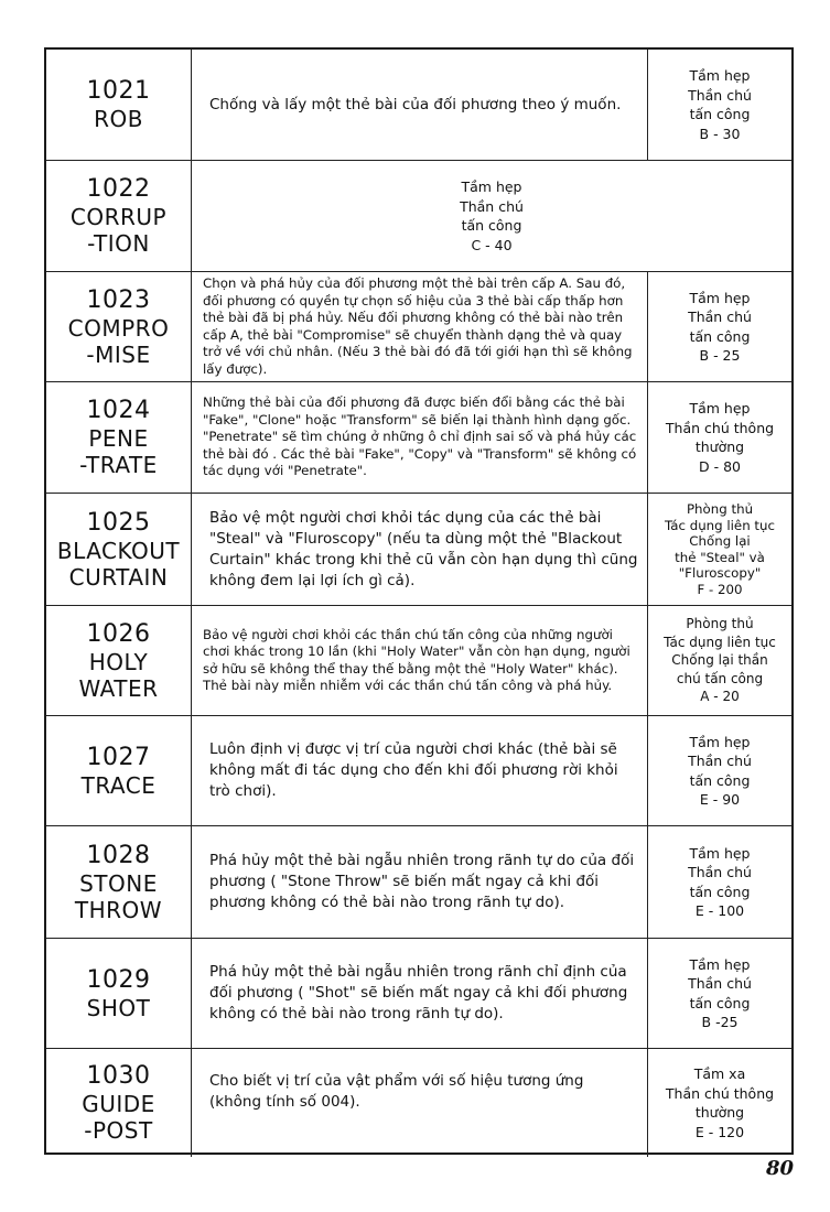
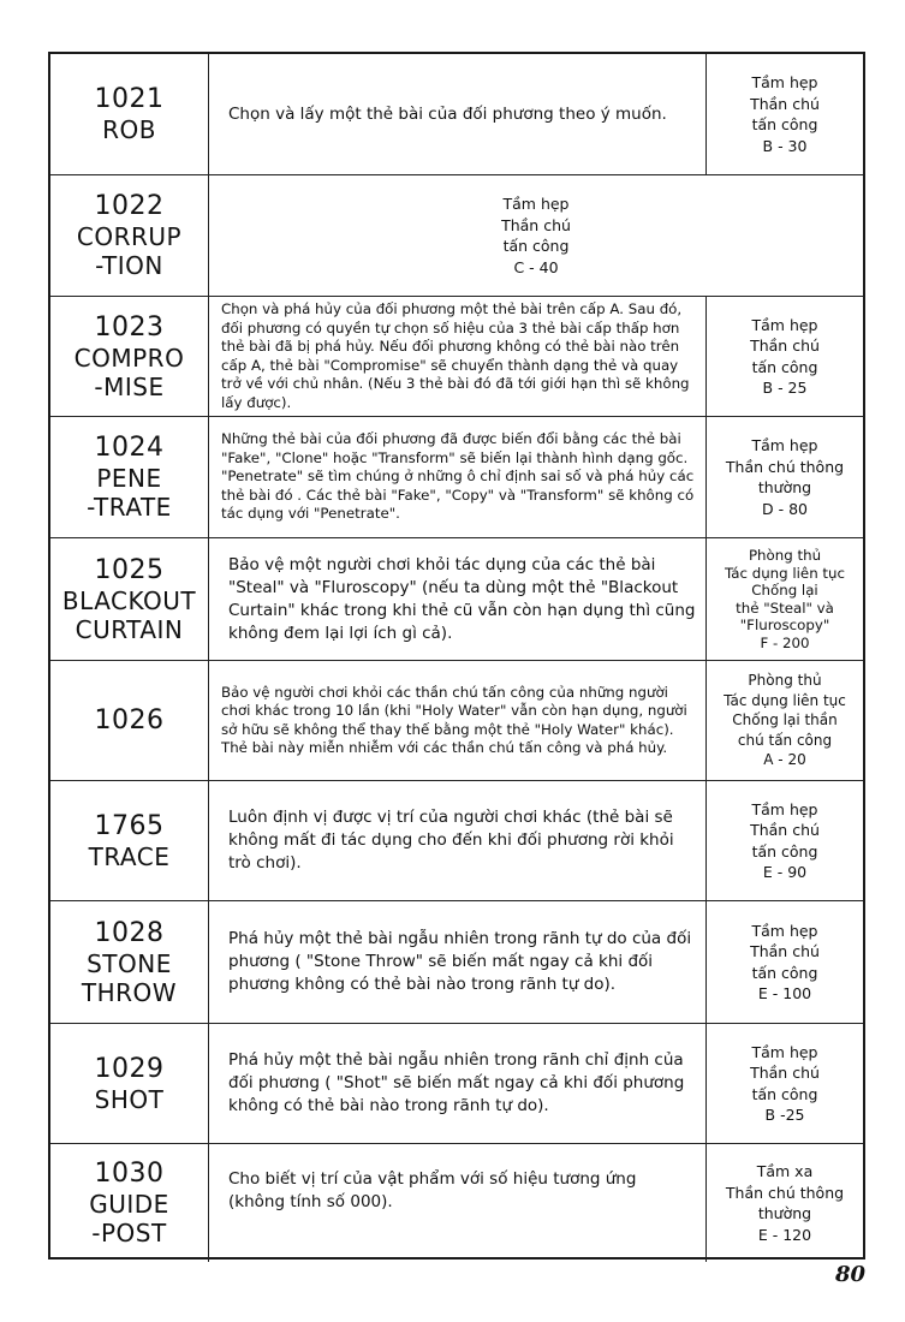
  1021
  ROB
- Chống và lấy một thẻ bài của đối phương theo ý muốn.
+ Chọn và lấy một thẻ bài của đối phương theo ý muốn.
  Tầm hẹp
  Thần chú
  tấn công
  B - 30
  1022
  CORRUP
  -TION
  Tầm hẹp
  Thần chú
  tấn công
  C - 40
  1023
  COMPRO
  -MISE
  Chọn và phá hủy của đối phương một thẻ bài trên cấp A. Sau đó, đối phương có quyền tự chọn số hiệu của 3 thẻ bài cấp thấp hơn thẻ bài đã bị phá hủy. Nếu đối phương không có thẻ bài nào trên cấp A, thẻ bài "Compromise" sẽ chuyển thành dạng thẻ và quay trở về với chủ nhân. (Nếu 3 thẻ bài đó đã tới giới hạn thì sẽ không lấy được).
  Tầm hẹp
  Thần chú
  tấn công
  B - 25
  1024
  PENE
  -TRATE
  Những thẻ bài của đối phương đã được biến đổi bằng các thẻ bài "Fake", "Clone" hoặc "Transform" sẽ biến lại thành hình dạng gốc. "Penetrate" sẽ tìm chúng ở những ô chỉ định sai số và phá hủy các thẻ bài đó . Các thẻ bài "Fake", "Copy" và "Transform" sẽ không có tác dụng với "Penetrate".
  Tầm hẹp
  Thần chú thông
  thường
  D - 80
  1025
  BLACKOUT
  CURTAIN
  Bảo vệ một người chơi khỏi tác dụng của các thẻ bài "Steal" và "Fluroscopy" (nếu ta dùng một thẻ "Blackout Curtain" khác trong khi thẻ cũ vẫn còn hạn dụng thì cũng không đem lại lợi ích gì cả).
  Phòng thủ
  Tác dụng liên tục
  Chống lại
  thẻ "Steal" và
  "Fluroscopy"
  F - 200
  1026
- HOLY
- WATER
  Bảo vệ người chơi khỏi các thần chú tấn công của những người chơi khác trong 10 lần (khi "Holy Water" vẫn còn hạn dụng, người sở hữu sẽ không thể thay thế bằng một thẻ "Holy Water" khác). Thẻ bài này miễn nhiễm với các thần chú tấn công và phá hủy.
  Phòng thủ
  Tác dụng liên tục
  Chống lại thần
  chú tấn công
  A - 20
- 1027
+ 1765
  TRACE
  Luôn định vị được vị trí của người chơi khác (thẻ bài sẽ không mất đi tác dụng cho đến khi đối phương rời khỏi trò chơi).
  Tầm hẹp
  Thần chú
  tấn công
  E - 90
  1028
  STONE
  THROW
  Phá hủy một thẻ bài ngẫu nhiên trong rãnh tự do của đối phương ( "Stone Throw" sẽ biến mất ngay cả khi đối phương không có thẻ bài nào trong rãnh tự do).
  Tầm hẹp
  Thần chú
  tấn công
  E - 100
  1029
  SHOT
  Phá hủy một thẻ bài ngẫu nhiên trong rãnh chỉ định của đối phương ( "Shot" sẽ biến mất ngay cả khi đối phương không có thẻ bài nào trong rãnh tự do).
  Tầm hẹp
  Thần chú
  tấn công
  B -25
  1030
  GUIDE
  -POST
- Cho biết vị trí của vật phẩm với số hiệu tương ứng (không tính số 004).
+ Cho biết vị trí của vật phẩm với số hiệu tương ứng (không tính số 000).
  Tầm xa
  Thần chú thông
  thường
  E - 120
  80
